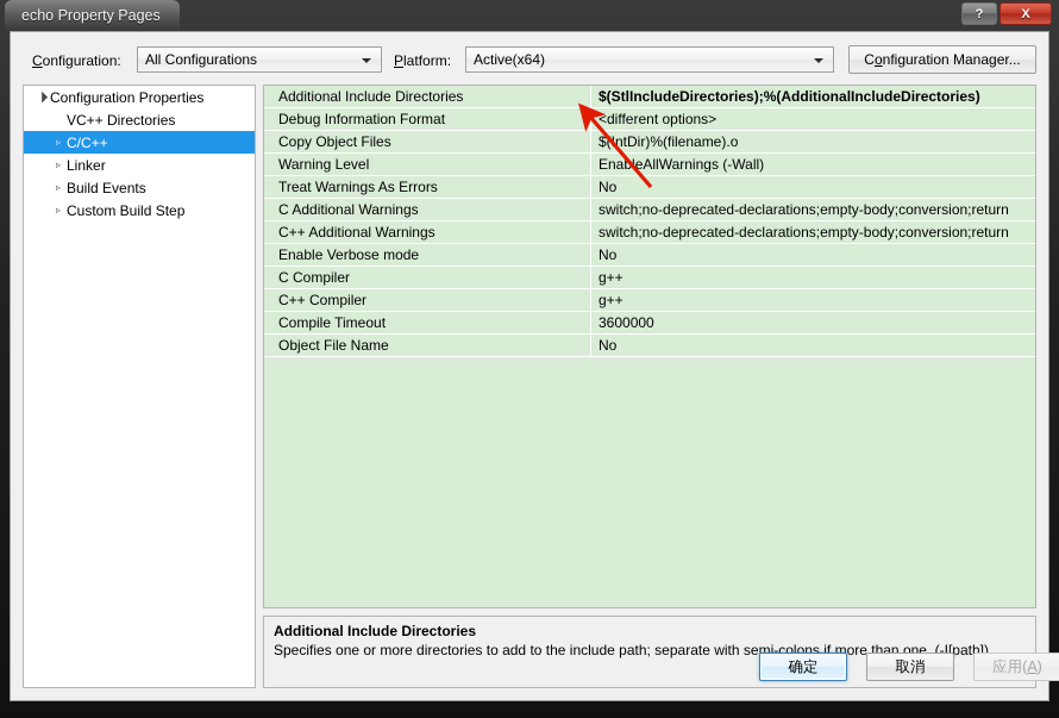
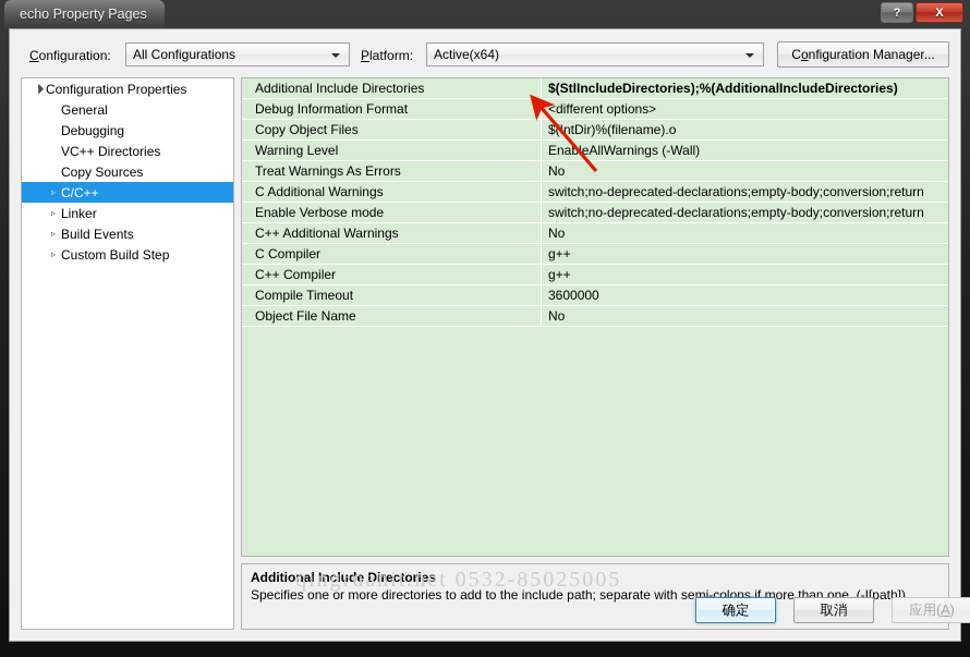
  echo Property Pages
  ?
  X
  Configuration:
  All Configurations
  Platform:
  Active(x64)
  Configuration Manager...
  Configuration Properties
+ General
+ Debugging
  VC++ Directories
+ Copy Sources
  ▹
  C/C++
  ▹
  Linker
  ▹
  Build Events
  ▹
  Custom Build Step
  Additional Include Directories
  $(StlIncludeDirectories);%(AdditionalIncludeDirectories)
  Debug Information Format
  <different options>
  Copy Object Files
  $(ntDir)%(filename).o
  Warning Level
  EnabeAllWarnings (-Wall)
  Treat Warnings As Errors
  No
  C Additional Warnings
  switch;no-deprecated-declarations;empty-body;conversion;return
- C++ Additional Warnings
+ Enable Verbose mode
  switch;no-deprecated-declarations;empty-body;conversion;return
- Enable Verbose mode
+ C++ Additional Warnings
  No
  C Compiler
  g++
  C++ Compiler
  g++
  Compile Timeout
  3600000
  Object File Name
  No
  Additional Include Directories
  Specifies one or more directories to add to the include path; separate with semi-colons if more than one. (-I[path]).
+ qingruanit.net 0532-85025005
  确定
  取消
  应用(A)
